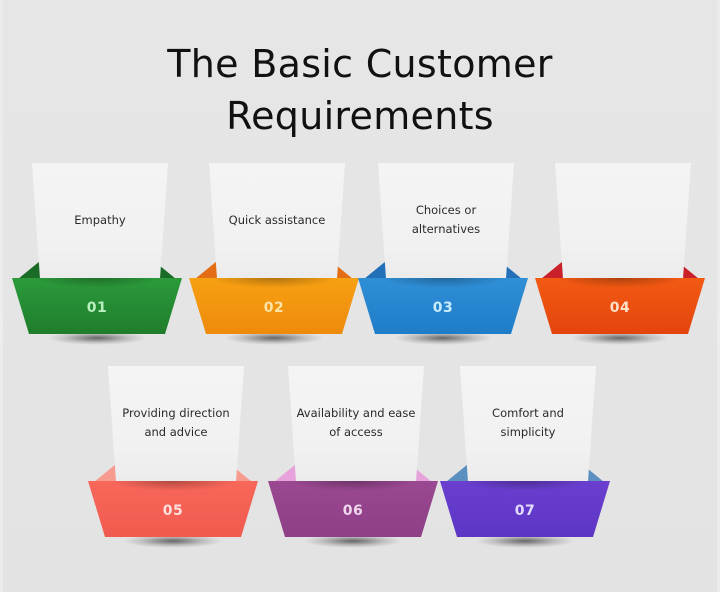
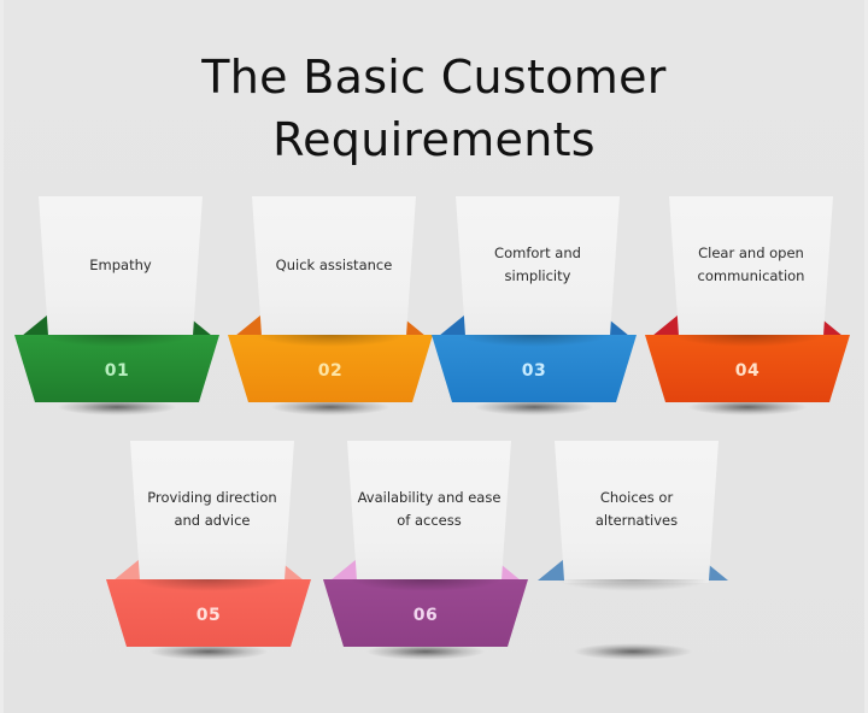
  The Basic Customer
  Requirements
  Empathy
  01
  Quick assistance
  02
- Choices or alternatives
+ Comfort and simplicity
  03
+ Clear and open communication
  04
  Providing direction and advice
  05
  Availability and ease of access
  06
- Comfort and simplicity
+ Choices or alternatives
- 07
